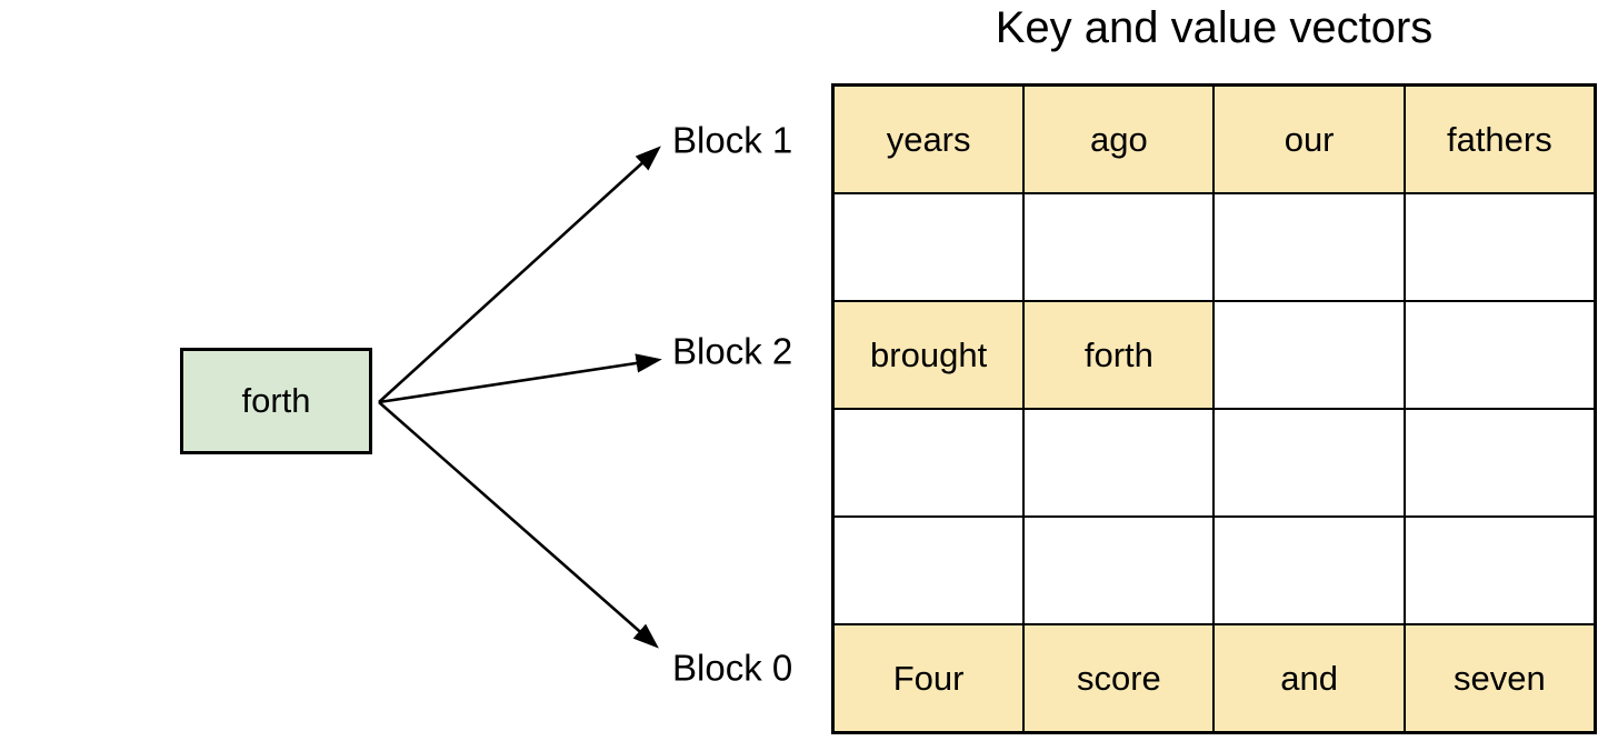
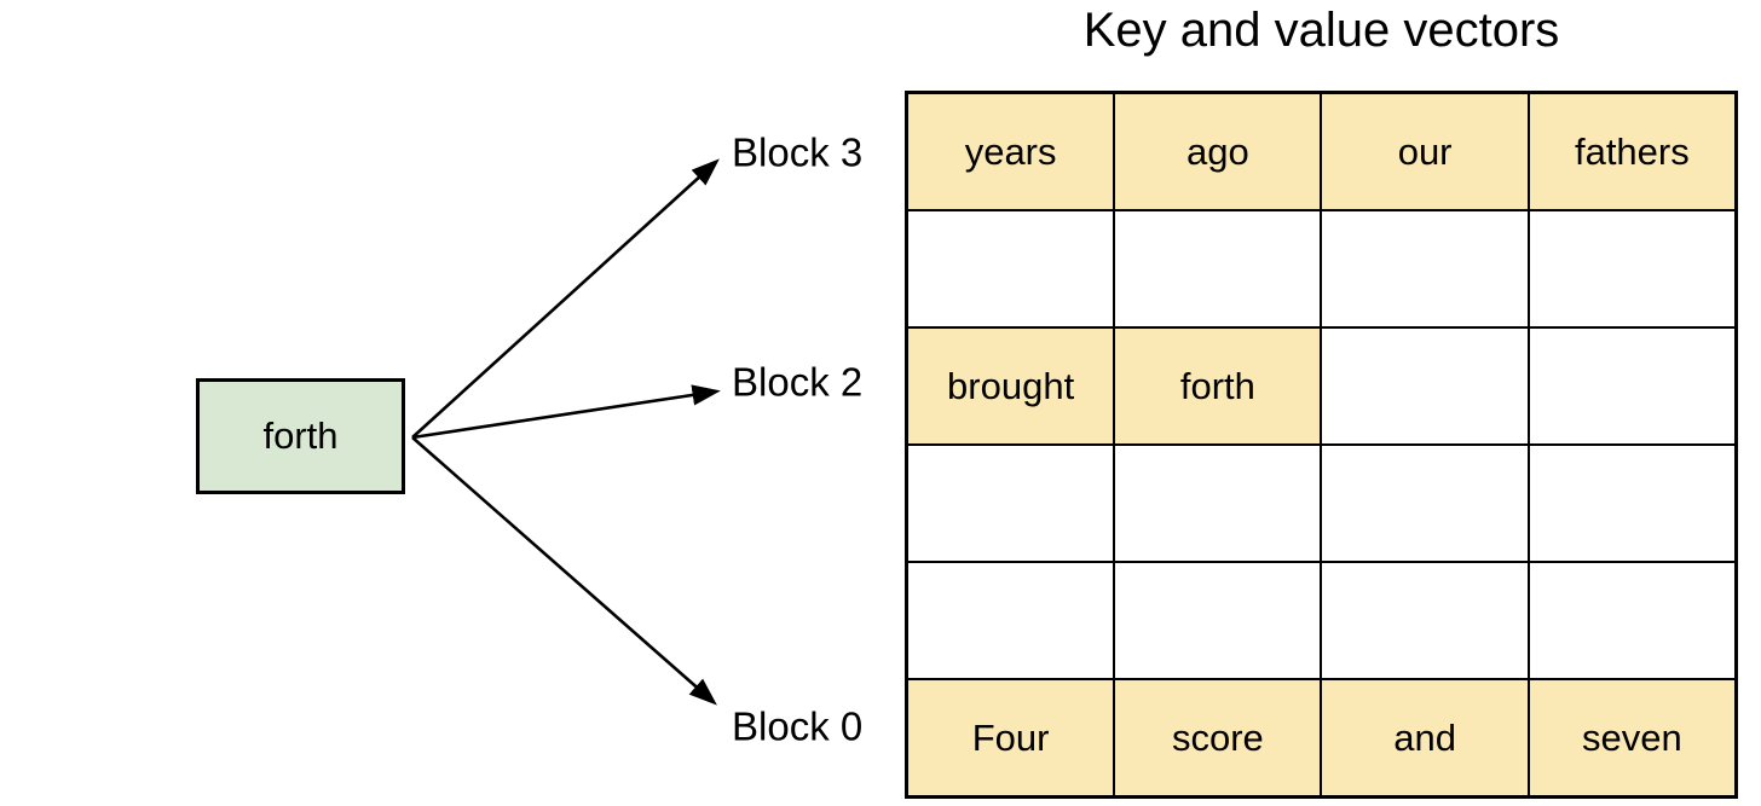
  Key and value vectors
  forth
- Block 1
+ Block 3
  Block 2
  Block 0
  years	ago	our	fathers
  brought	forth
  Four	score	and	seven
